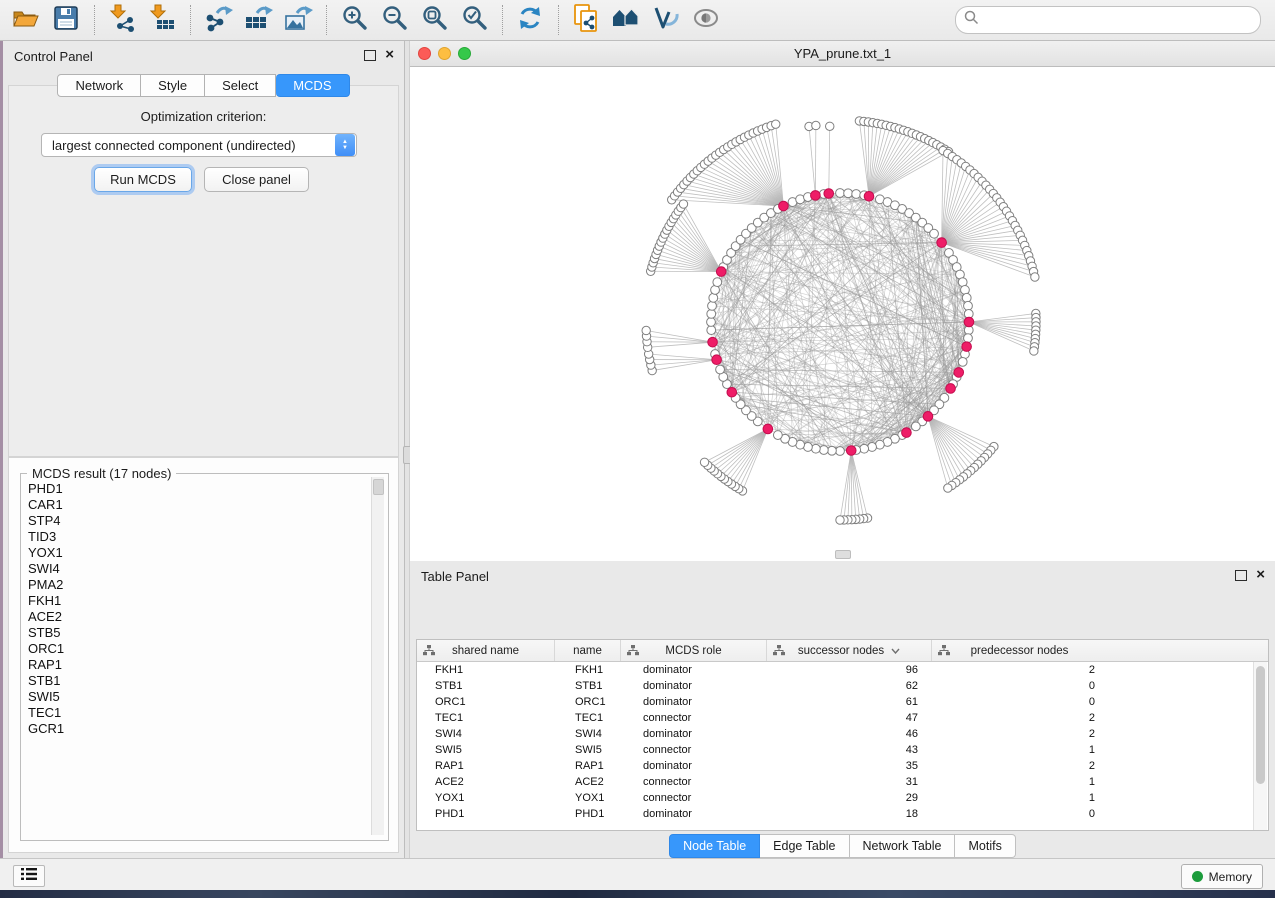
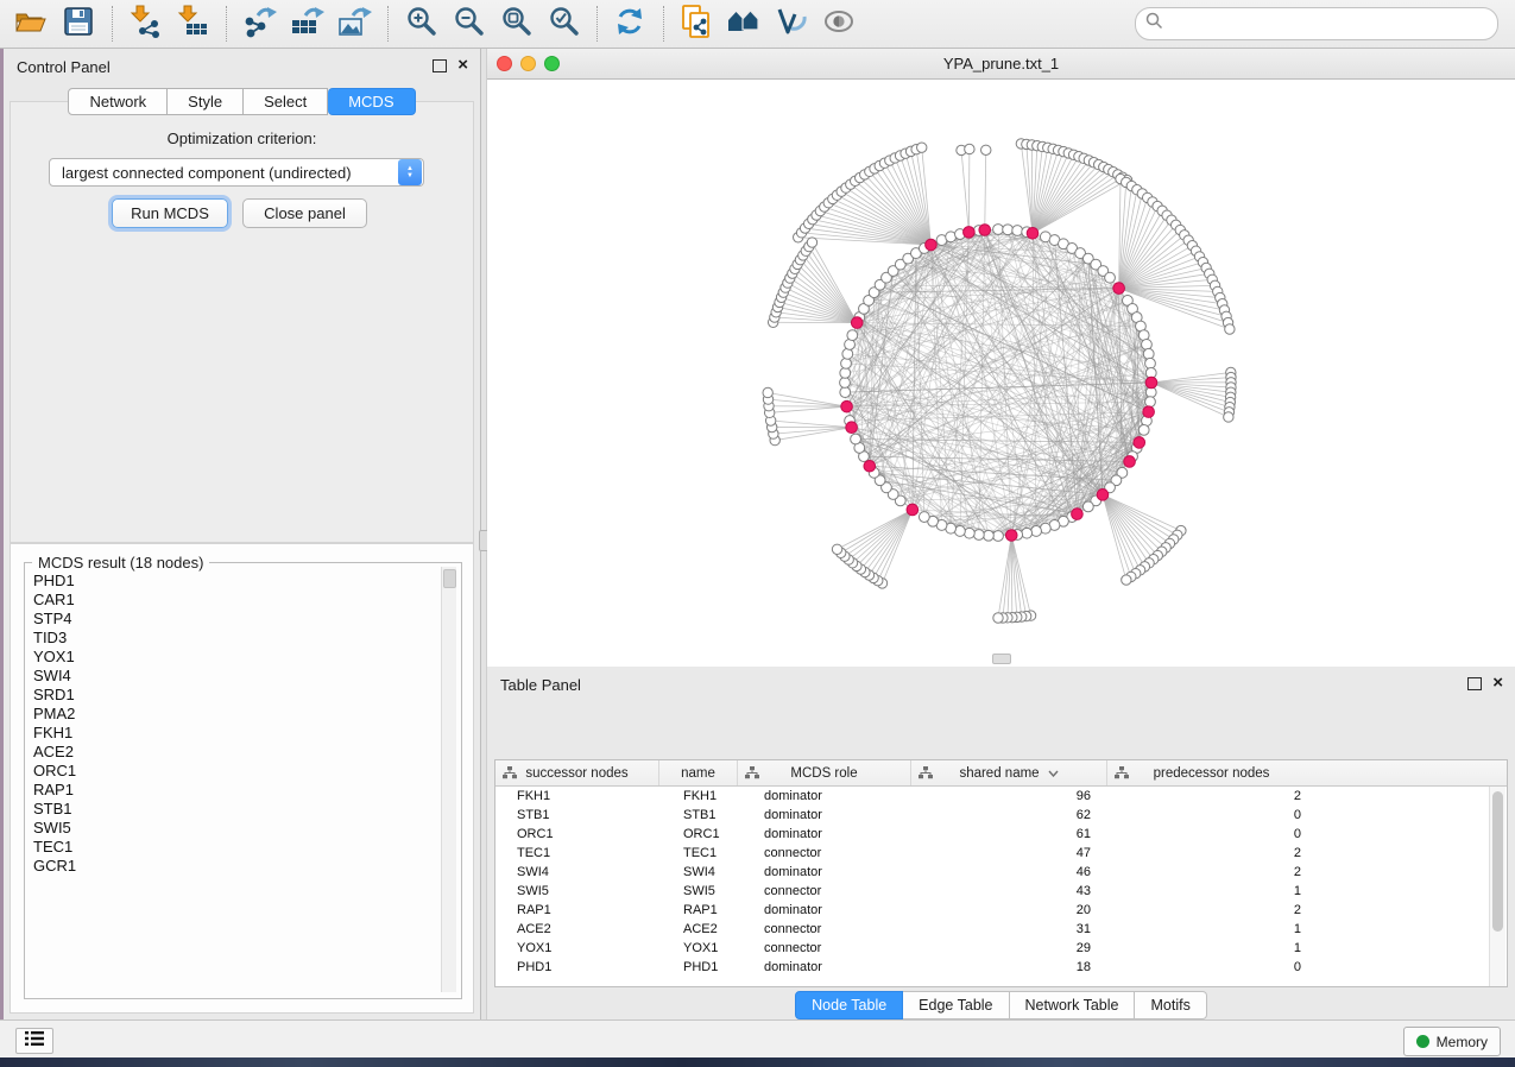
  Control Panel
  ×
  Network
  Style
  Select
  MCDS
  Optimization criterion:
  largest connected component (undirected)
  Run MCDS
  Close panel
- MCDS result (17 nodes)
+ MCDS result (18 nodes)
  PHD1
  CAR1
  STP4
  TID3
  YOX1
  SWI4
+ SRD1
  PMA2
  FKH1
  ACE2
- STB5
  ORC1
  RAP1
  STB1
  SWI5
  TEC1
  GCR1
  YPA_prune.txt_1
  Table Panel
  ×
- shared name
+ successor nodes
  name
  MCDS role
- successor nodes
+ shared name
  predecessor nodes
  FKH1
  FKH1
  dominator
  96
  2
  STB1
  STB1
  dominator
  62
  0
  ORC1
  ORC1
  dominator
  61
  0
  TEC1
  TEC1
  connector
  47
  2
  SWI4
  SWI4
  dominator
  46
  2
  SWI5
  SWI5
  connector
  43
  1
  RAP1
  RAP1
  dominator
- 35
+ 20
  2
  ACE2
  ACE2
  connector
  31
  1
  YOX1
  YOX1
  connector
  29
  1
  PHD1
  PHD1
  dominator
  18
  0
  Node Table
  Edge Table
  Network Table
  Motifs
  Memory
